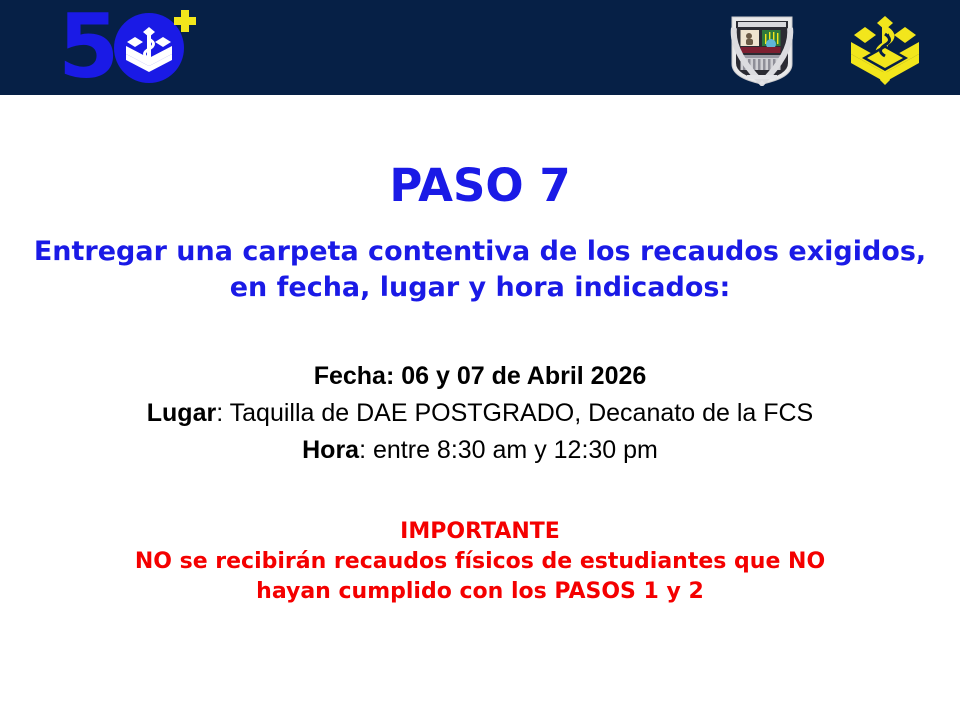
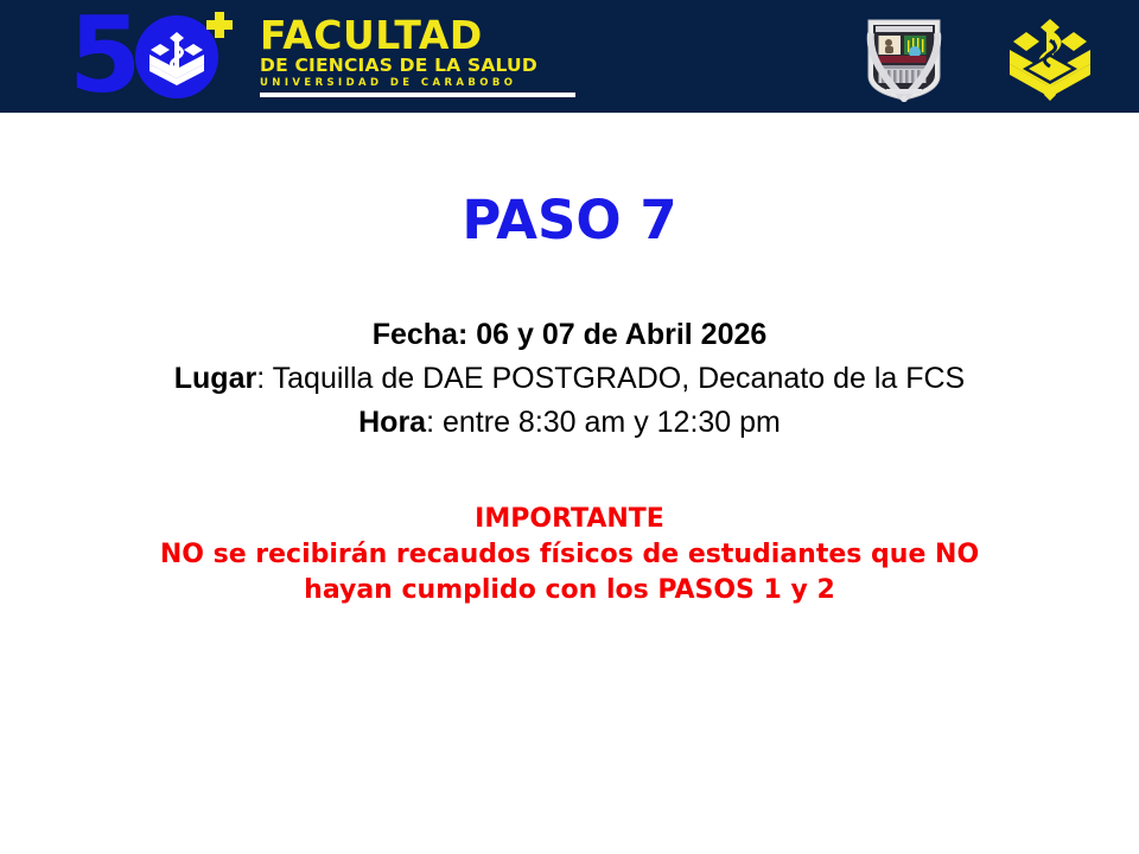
  5
+ FACULTAD
+ DE CIENCIAS DE LA SALUD
+ UNIVERSIDAD DE CARABOBO
  PASO 7
- Entregar una carpeta contentiva de los recaudos exigidos,
- en fecha, lugar y hora indicados:
  Fecha: 06 y 07 de Abril 2026
  Lugar: Taquilla de DAE POSTGRADO, Decanato de la FCS
  Hora: entre 8:30 am y 12:30 pm
  IMPORTANTE
  NO se recibirán recaudos físicos de estudiantes que NO
  hayan cumplido con los PASOS 1 y 2
